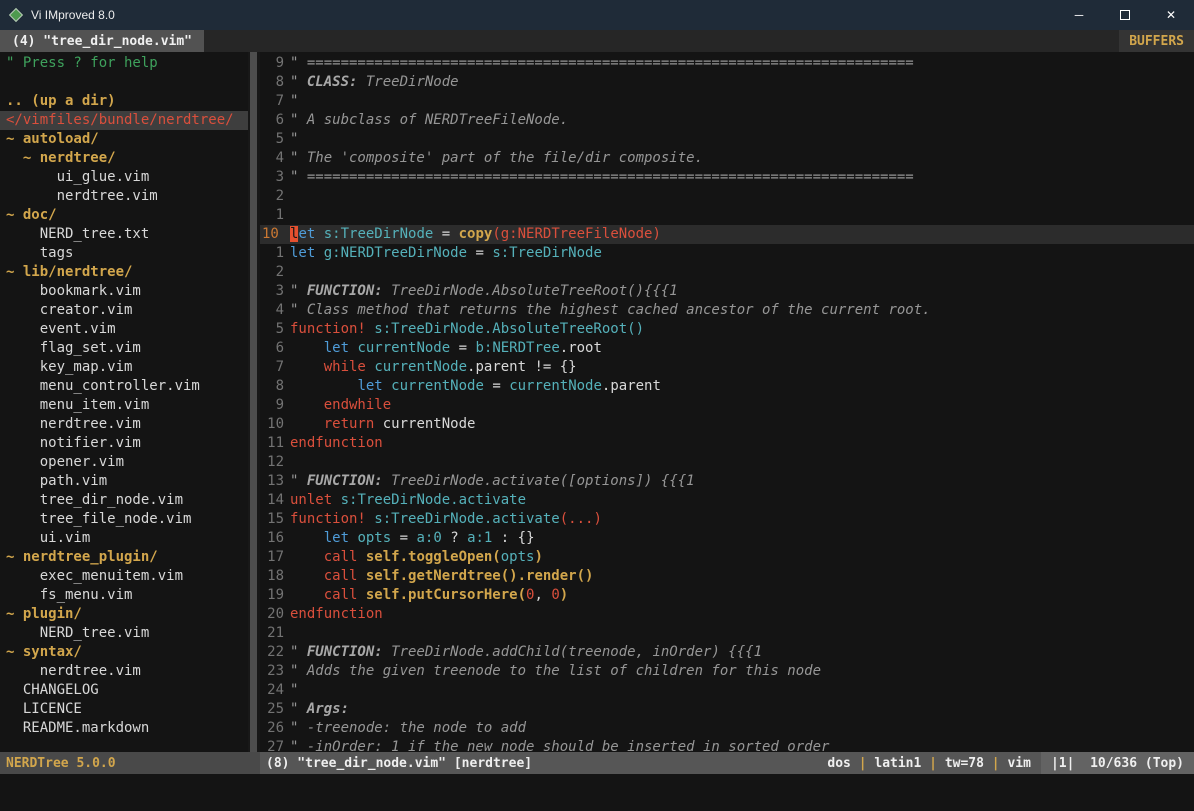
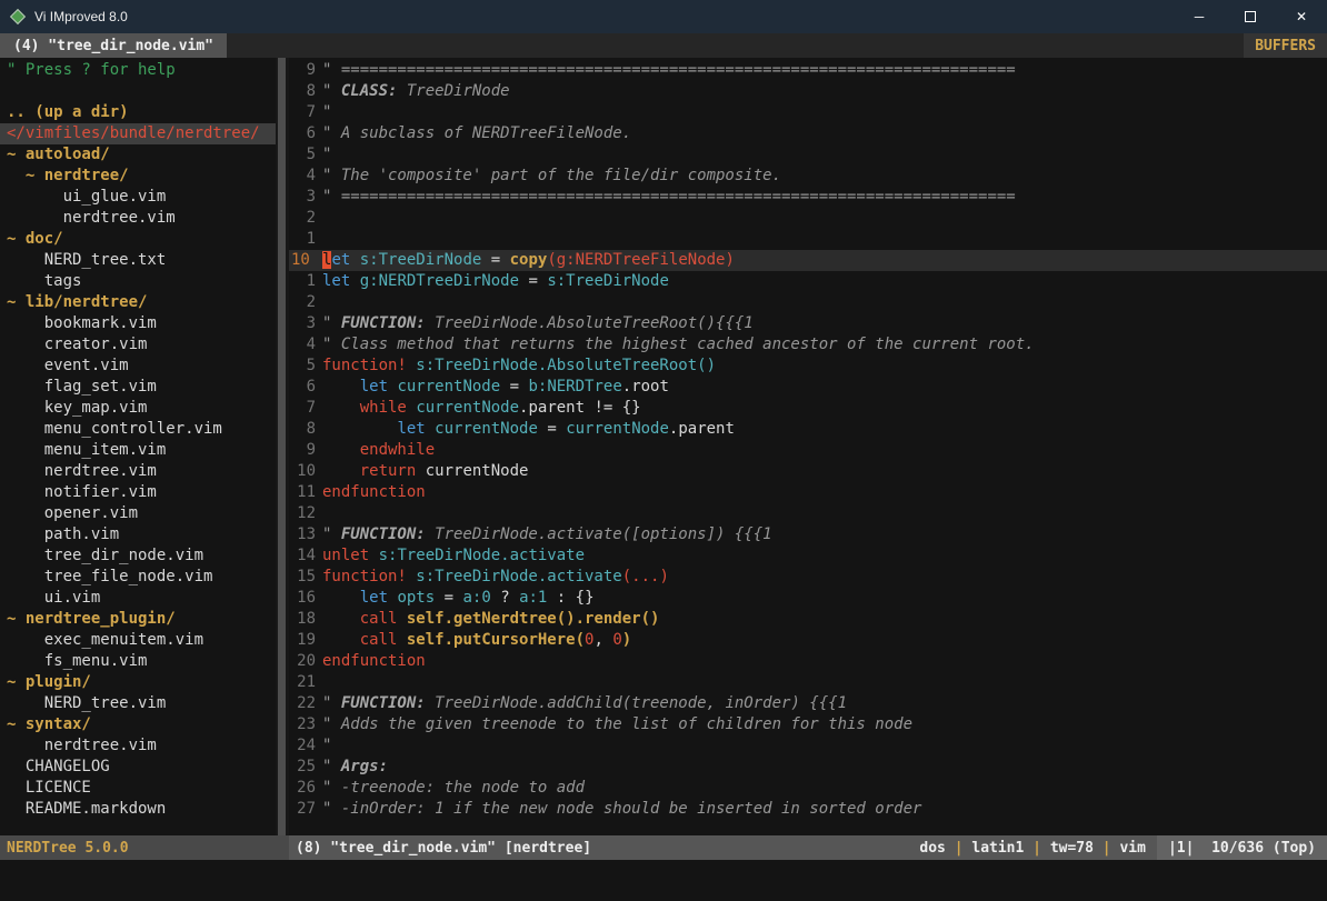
  Vi IMproved 8.0
  ─
  ✕
  (4) "tree_dir_node.vim"
  BUFFERS
  " Press ? for help
  .. (up a dir)
  </vimfiles/bundle/nerdtree/
  ~ autoload/
  ~ nerdtree/
  ui_glue.vim
  nerdtree.vim
  ~ doc/
  NERD_tree.txt
  tags
  ~ lib/nerdtree/
  bookmark.vim
  creator.vim
  event.vim
  flag_set.vim
  key_map.vim
  menu_controller.vim
  menu_item.vim
  nerdtree.vim
  notifier.vim
  opener.vim
  path.vim
  tree_dir_node.vim
  tree_file_node.vim
  ui.vim
  ~ nerdtree_plugin/
  exec_menuitem.vim
  fs_menu.vim
  ~ plugin/
  NERD_tree.vim
  ~ syntax/
  nerdtree.vim
  CHANGELOG
  LICENCE
  README.markdown
  9
  " ========================================================================
  8
  " CLASS: TreeDirNode
  7
  "
  6
  " A subclass of NERDTreeFileNode.
  5
  "
  4
  " The 'composite' part of the file/dir composite.
  3
  " ========================================================================
  2
  1
  10
  let s:TreeDirNode = copy(g:NERDTreeFileNode)
  1
  let g:NERDTreeDirNode = s:TreeDirNode
  2
  3
  " FUNCTION: TreeDirNode.AbsoluteTreeRoot(){{{1
  4
  " Class method that returns the highest cached ancestor of the current root.
  5
  function! s:TreeDirNode.AbsoluteTreeRoot()
  6
  let currentNode = b:NERDTree.root
  7
  while currentNode.parent != {}
  8
  let currentNode = currentNode.parent
  9
  endwhile
  10
  return currentNode
  11
  endfunction
  12
  13
  " FUNCTION: TreeDirNode.activate([options]) {{{1
  14
  unlet s:TreeDirNode.activate
  15
  function! s:TreeDirNode.activate(...)
  16
  let opts = a:0 ? a:1 : {}
- 17
- call self.toggleOpen(opts)
  18
  call self.getNerdtree().render()
  19
  call self.putCursorHere(0, 0)
  20
  endfunction
  21
  22
  " FUNCTION: TreeDirNode.addChild(treenode, inOrder) {{{1
  23
  " Adds the given treenode to the list of children for this node
  24
  "
  25
  " Args:
  26
  " -treenode: the node to add
  27
  " -inOrder: 1 if the new node should be inserted in sorted order
  NERDTree 5.0.0
  (8) "tree_dir_node.vim" [nerdtree]
  dos
  |
  latin1
  |
  tw=78
  |
  vim
  |1|
  10/636 (Top)
